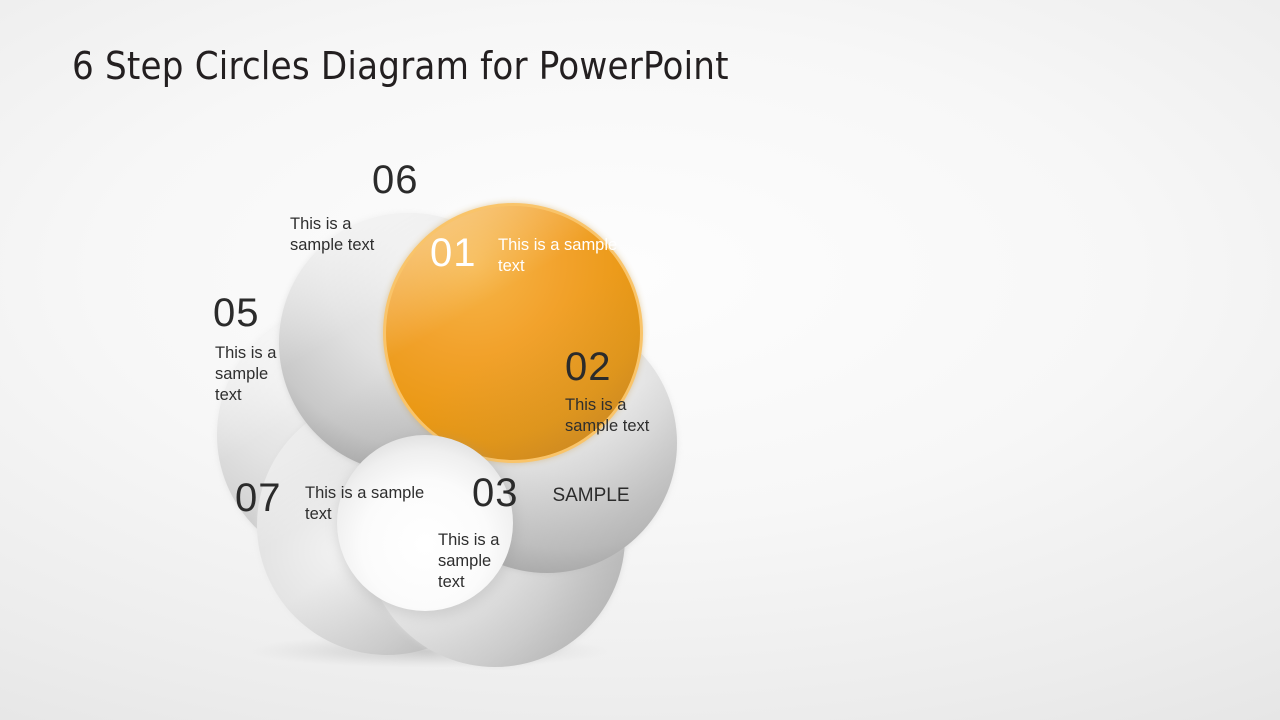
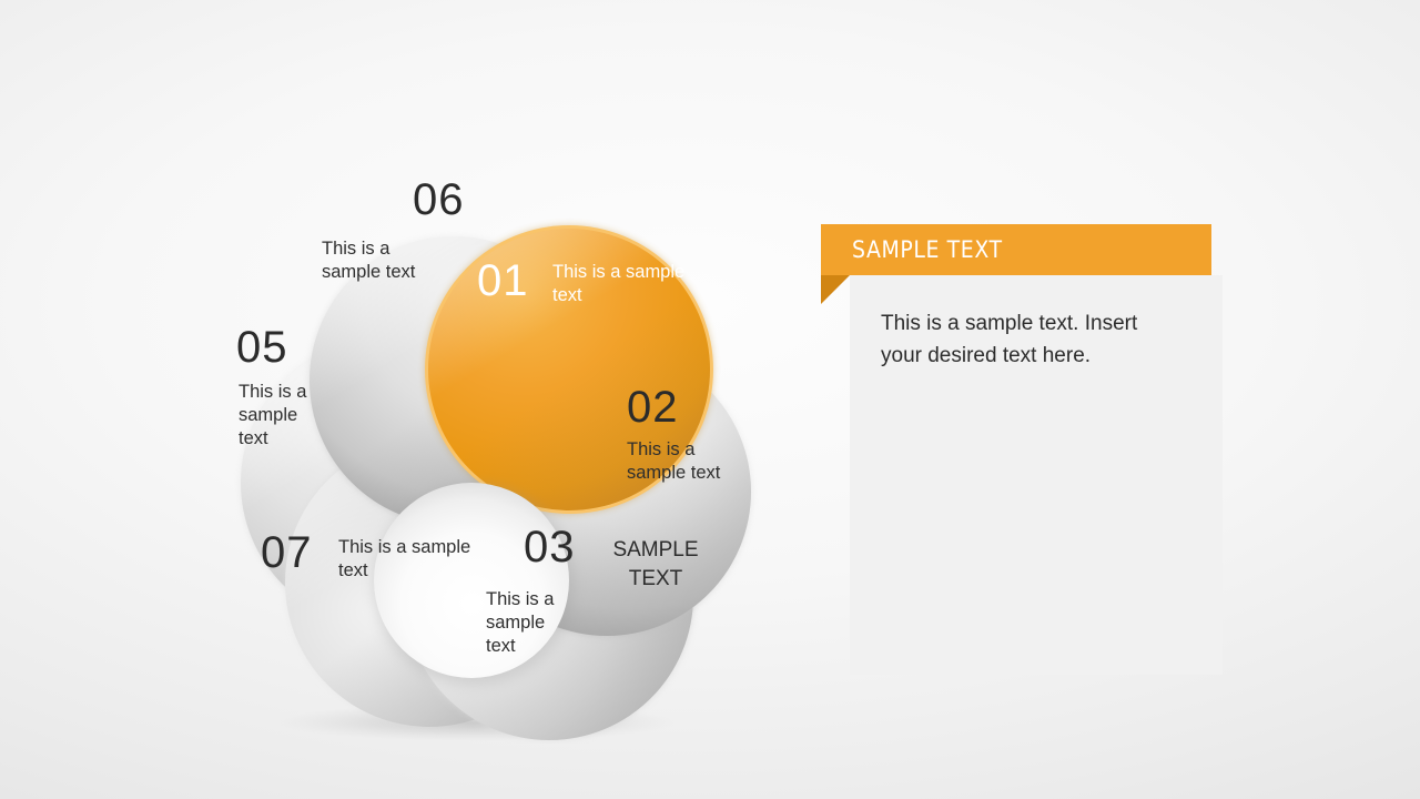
- 6 Step Circles Diagram for PowerPoint
  06
  This is a sample text
  01
  This is a sample text
  05
  This is a sample text
  02
  This is a sample text
  07
  This is a sample text
  03
  This is a sample text
  SAMPLE
+ TEXT
+ SAMPLE TEXT
+ This is a sample text. Insert your desired text here.
